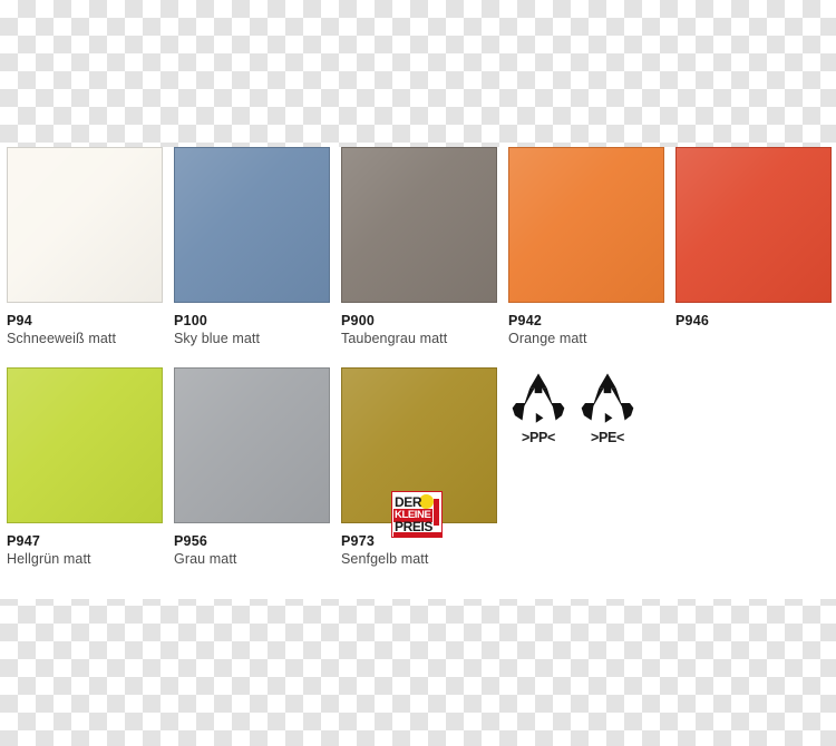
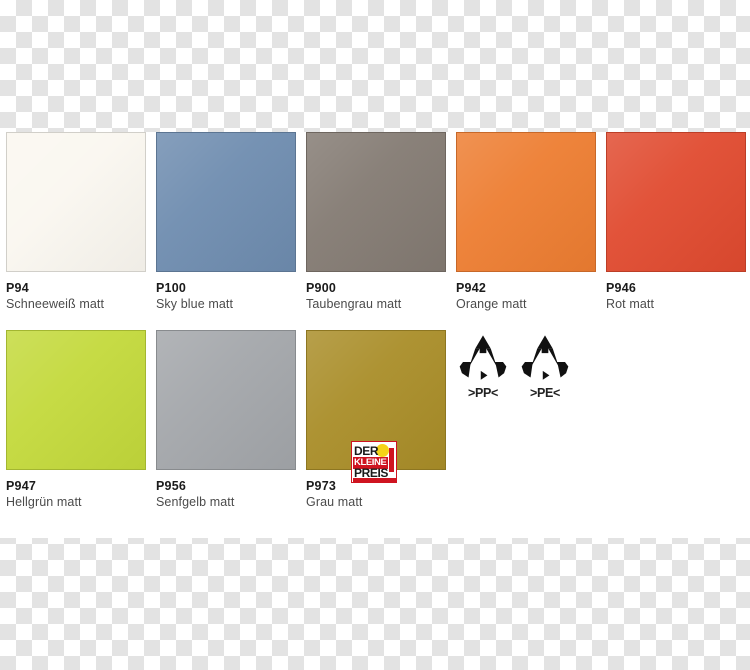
  P94
  Schneeweiß matt
  P100
  Sky blue matt
  P900
  Taubengrau matt
  P942
  Orange matt
  P946
+ Rot matt
  P947
  Hellgrün matt
  P956
- Grau matt
+ Senfgelb matt
  P973
- Senfgelb matt
+ Grau matt
  >PP<
  >PE<
  DER
  KLEINE
  PREIS
